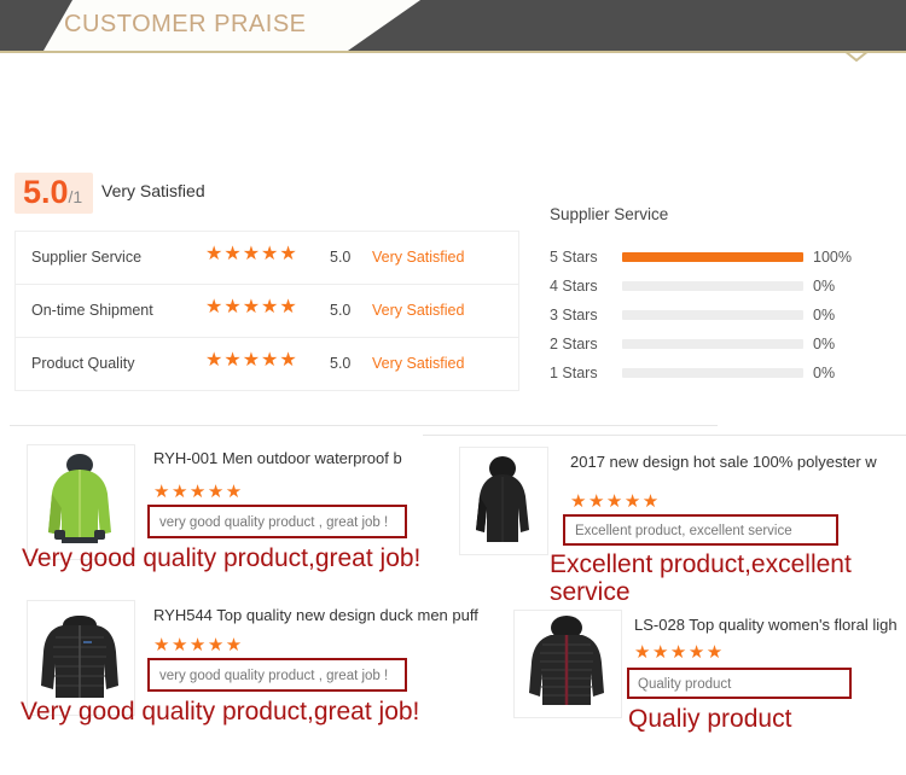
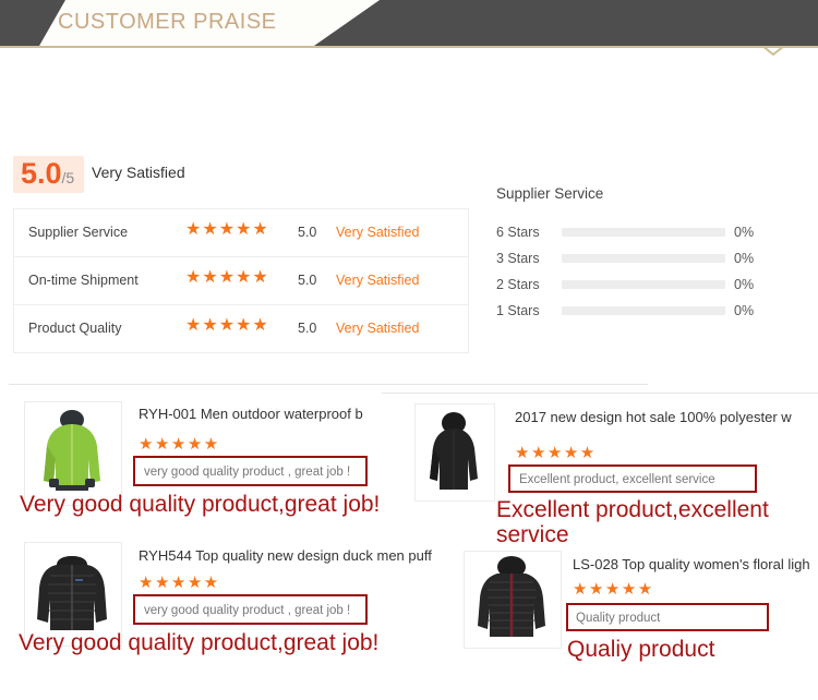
  CUSTOMER PRAISE
- 5.0/1
+ 5.0/5
  Very Satisfied
  Supplier Service
  ★★★★★
  5.0
  Very Satisfied
  On-time Shipment
  ★★★★★
  5.0
  Very Satisfied
  Product Quality
  ★★★★★
  5.0
  Very Satisfied
  Supplier Service
- 5 Stars
- 100%
- 4 Stars
+ 6 Stars
  0%
  3 Stars
  0%
  2 Stars
  0%
  1 Stars
  0%
  RYH-001 Men outdoor waterproof b
  ★★★★★
  very good quality product , great job !
  Very good quality product,great job!
  2017 new design hot sale 100% polyester w
  ★★★★★
  Excellent product, excellent service
  Excellent product,excellent service
  RYH544 Top quality new design duck men puff
  ★★★★★
  very good quality product , great job !
  Very good quality product,great job!
  LS-028 Top quality women's floral ligh
  ★★★★★
  Quality product
  Qualiy product
